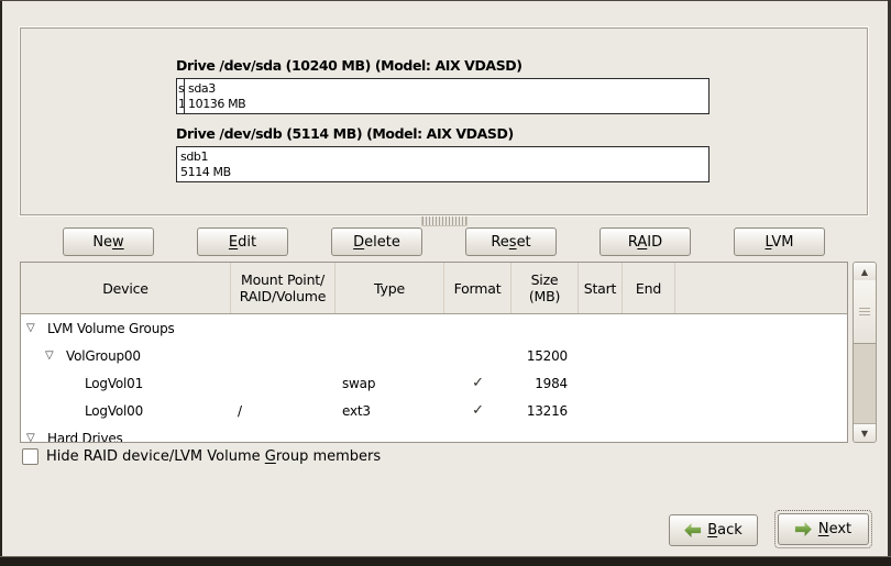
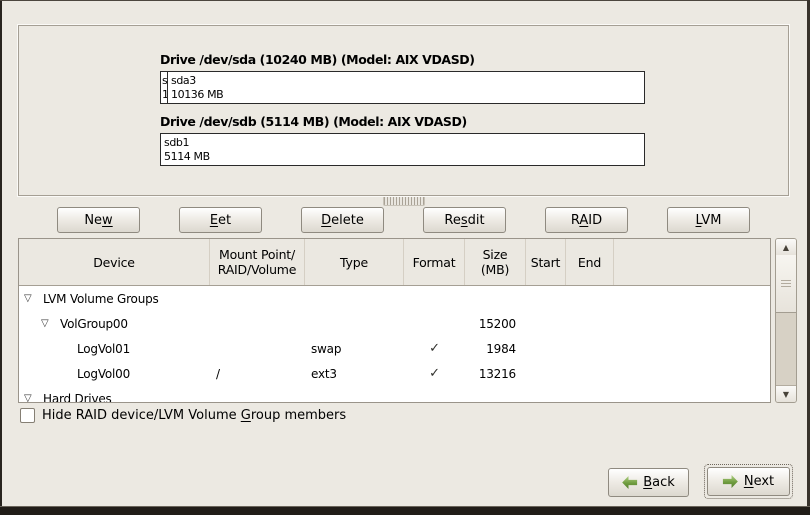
  Drive /dev/sda (10240 MB) (Model: AIX VDASD)
  s 1
  sda3 10136 MB
  Drive /dev/sdb (5114 MB) (Model: AIX VDASD)
  sdb1 5114 MB
  New
- Edit
+ Eet
  Delete
- Reset
+ Resdit
  RAID
  LVM
  Device
  Mount Point/
  RAID/Volume
  Type
  Format
  Size
  (MB)
  Start
  End
  ▽
  LVM Volume Groups
  ▽
  VolGroup00
  15200
  LogVol01
  swap
  ✓
  1984
  LogVol00
  /
  ext3
  ✓
  13216
  ▽
  Hard Drives
  ▲
  ▼
  Hide RAID device/LVM Volume Group members
  Back
  Next
